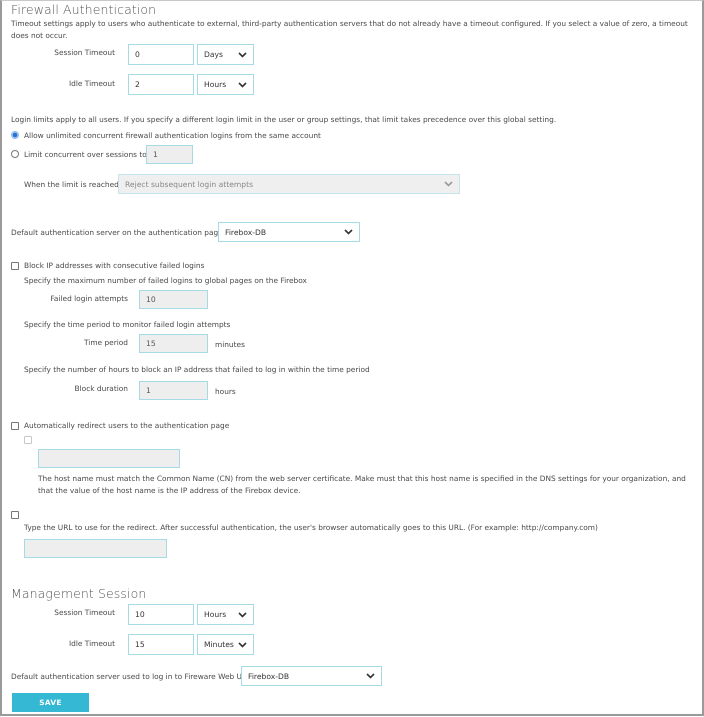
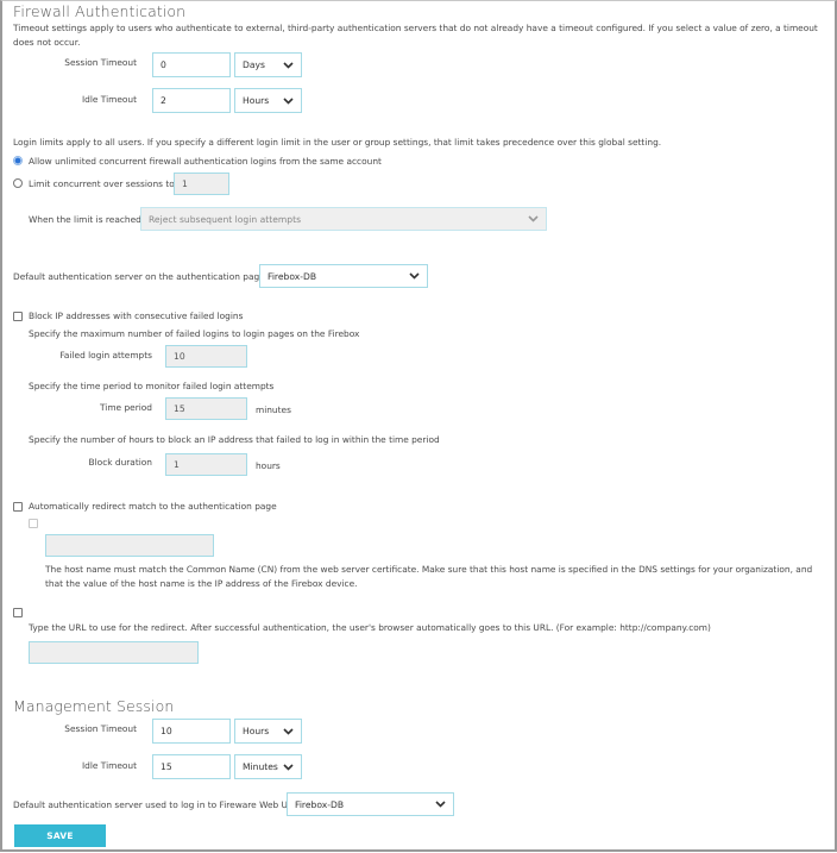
  Firewall Authentication
  Timeout settings apply to users who authenticate to external, third-party authentication servers that do not already have a timeout configured. If you select a value of zero, a timeout does not occur.
  Session Timeout
  0
  Days
  Idle Timeout
  2
  Hours
  Login limits apply to all users. If you specify a different login limit in the user or group settings, that limit takes precedence over this global setting.
  Allow unlimited concurrent firewall authentication logins from the same account
  Limit concurrent over sessions to
  1
  When the limit is reached
  Reject subsequent login attempts
  Default authentication server on the authentication pag
  Firebox-DB
  Block IP addresses with consecutive failed logins
- Specify the maximum number of failed logins to global pages on the Firebox
+ Specify the maximum number of failed logins to login pages on the Firebox
  Failed login attempts
  10
  Specify the time period to monitor failed login attempts
  Time period
  15
  minutes
  Specify the number of hours to block an IP address that failed to log in within the time period
  Block duration
  1
  hours
- Automatically redirect users to the authentication page
+ Automatically redirect match to the authentication page
- The host name must match the Common Name (CN) from the web server certificate. Make must that this host name is specified in the DNS settings for your organization, and that the value of the host name is the IP address of the Firebox device.
+ The host name must match the Common Name (CN) from the web server certificate. Make sure that this host name is specified in the DNS settings for your organization, and that the value of the host name is the IP address of the Firebox device.
  Type the URL to use for the redirect. After successful authentication, the user's browser automatically goes to this URL. (For example: http://company.com)
  Management Session
  Session Timeout
  10
  Hours
  Idle Timeout
  15
  Minutes
  Default authentication server used to log in to Fireware Web U
  Firebox-DB
  SAVE
